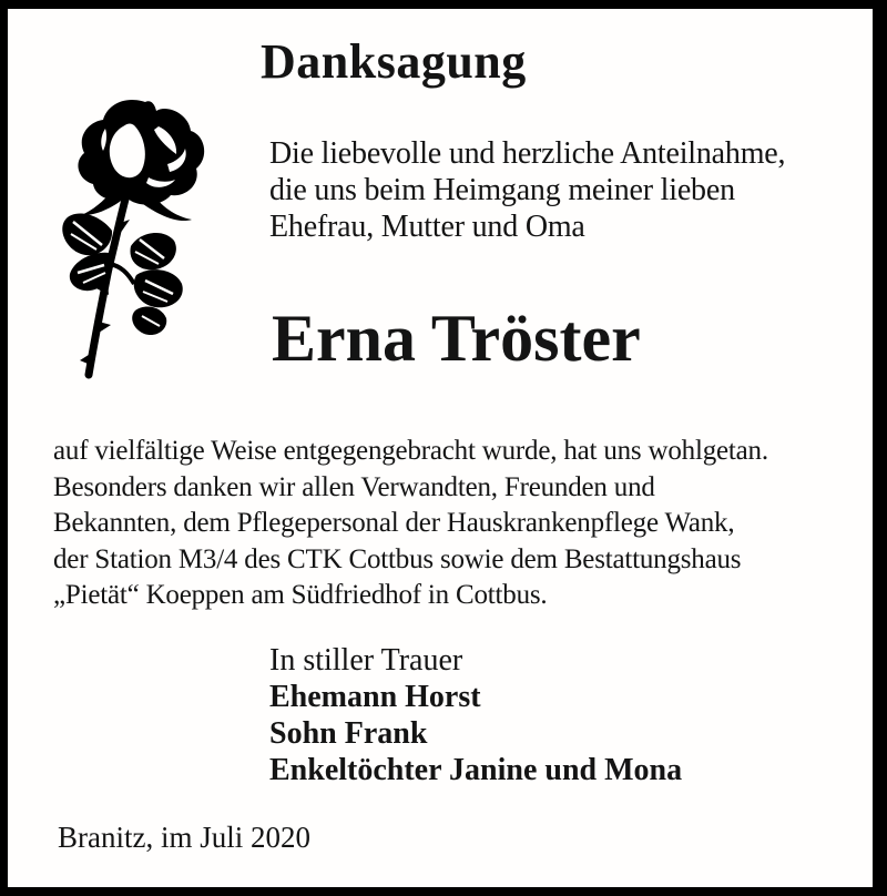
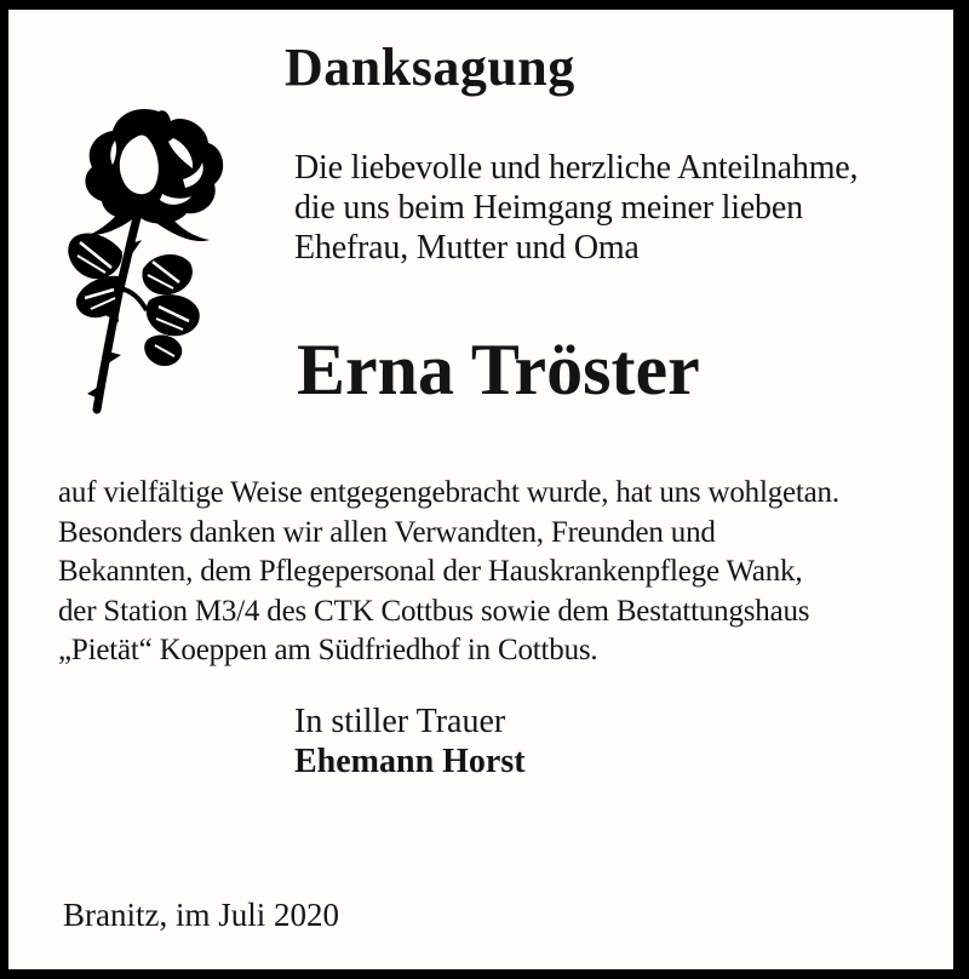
  Danksagung
  Die liebevolle und herzliche Anteilnahme,
  die uns beim Heimgang meiner lieben
  Ehefrau, Mutter und Oma
  Erna Tröster
  auf vielfältige Weise entgegengebracht wurde, hat uns wohlgetan.
  Besonders danken wir allen Verwandten, Freunden und
  Bekannten, dem Pflegepersonal der Hauskrankenpflege Wank,
  der Station M3/4 des CTK Cottbus sowie dem Bestattungshaus
  „Pietät“ Koeppen am Südfriedhof in Cottbus.
  In stiller Trauer
  Ehemann Horst
- Sohn Frank
- Enkeltöchter Janine und Mona
  Branitz, im Juli 2020
